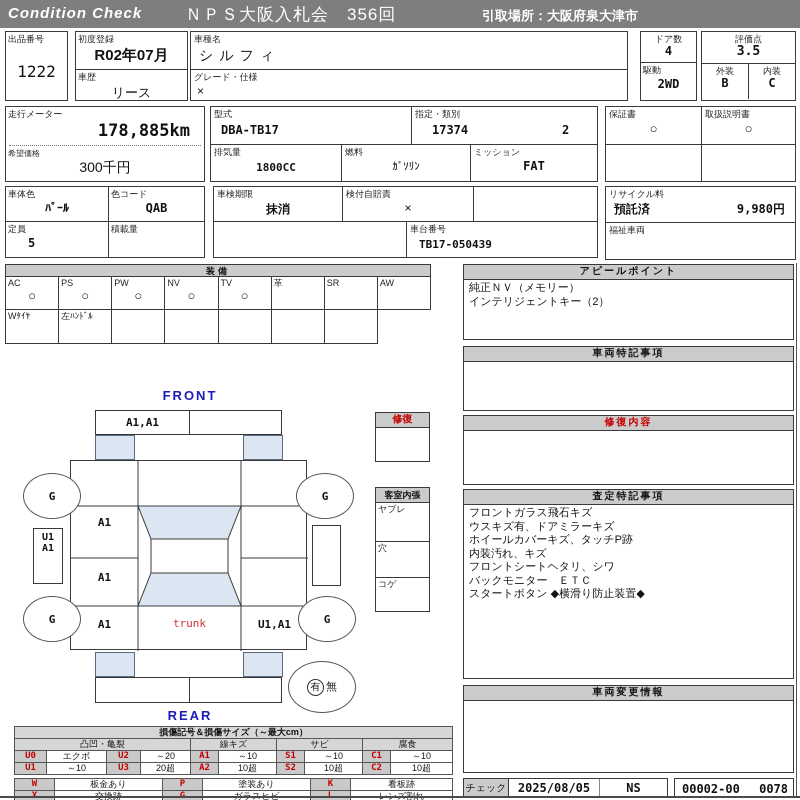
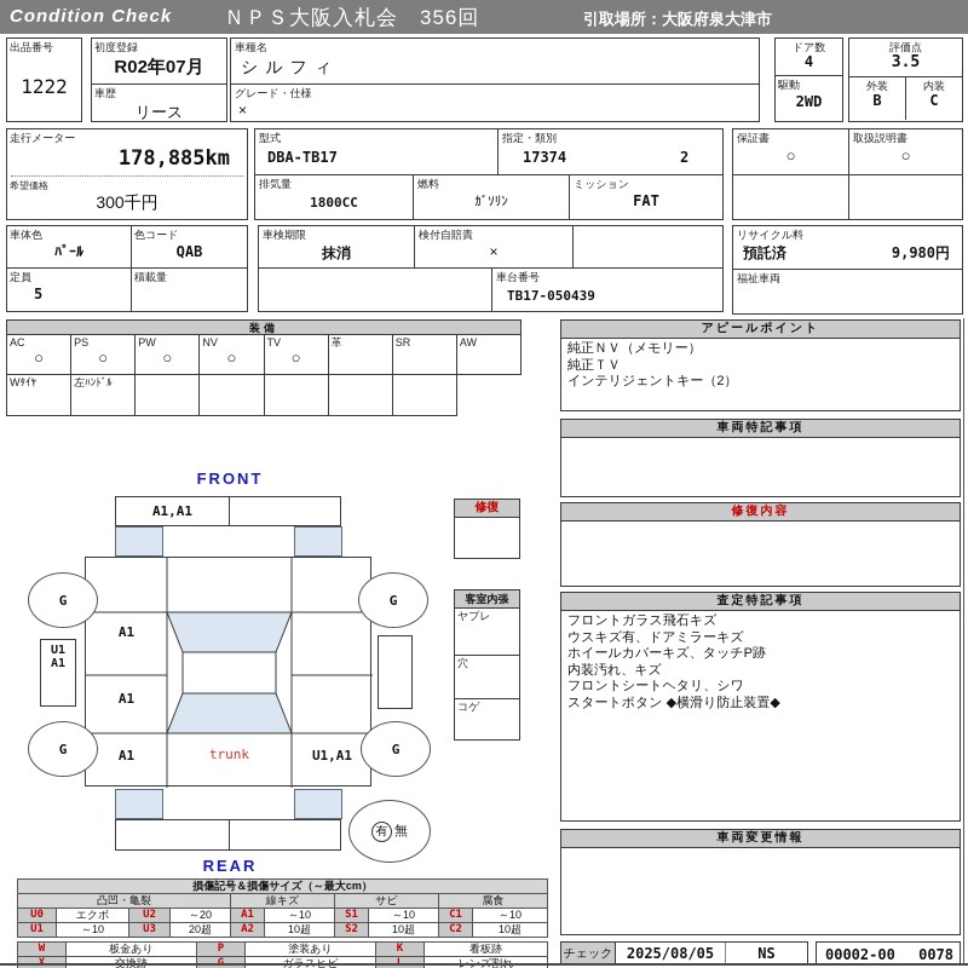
  Condition Check
  ＮＰＳ大阪入札会 356回
  引取場所：大阪府泉大津市
  出品番号
  1222
  初度登録
  R02年07月
  車歴
  リース
  車種名
  シルフィ
  グレード・仕様
  ×
  ドア数
  4
  駆動
  2WD
  評価点
  3.5
  外装
  B
  内装
  C
  走行メーター
  178,885km
  希望価格
  300千円
  型式
  DBA-TB17
  指定・類別
  17374
  2
  排気量
  1800CC
  燃料
  ｶﾞｿﾘﾝ
  ミッション
  FAT
  保証書
  ○
  取扱説明書
  ○
  車体色
  ﾊﾟｰﾙ
  色コード
  QAB
  定員
  5
  積載量
  車検期限
  抹消
  検付自賠責
  ×
  車台番号
  TB17-050439
  リサイクル料
  預託済
  9,980円
  福祉車両
  装備
  AC
  ○
  PS
  ○
  PW
  ○
  NV
  ○
  TV
  ○
  革
  SR
  AW
  Wﾀｲﾔ
  左ﾊﾝﾄﾞﾙ
  アピールポイント
  純正ＮＶ（メモリー）
+ 純正ＴＶ
  インテリジェントキー（2）
  車両特記事項
  修復内容
  査定特記事項
  フロントガラス飛石キズ
  ウスキズ有、ドアミラーキズ
  ホイールカバーキズ、タッチP跡
  内装汚れ、キズ
  フロントシートヘタリ、シワ
- バックモニター ＥＴＣ
  スタートボタン ◆横滑り防止装置◆
  車両変更情報
  チェック
  2025/08/05
  NS
  00002-00
  0078
  FRONT
  A1,A1
  A1
  A1
  A1
  trunk
  U1,A1
  G
  G
  G
  G
  U1
  A1
  有
  無
  REAR
  修復
  客室内張
  ヤブレ
  穴
  コゲ
  損傷記号＆損傷サイズ（～最大cm）
  凸凹・亀裂	線キズ	サビ	腐食
  U0	エクボ	U2	～20	A1	～10	S1	～10	C1	～10
  U1	～10	U3	20超	A2	10超	S2	10超	C2	10超
  W	板金あり	P	塗装あり	K	看板跡
  X	交換跡	G	ガラスヒビ	L	レンズ割れ
